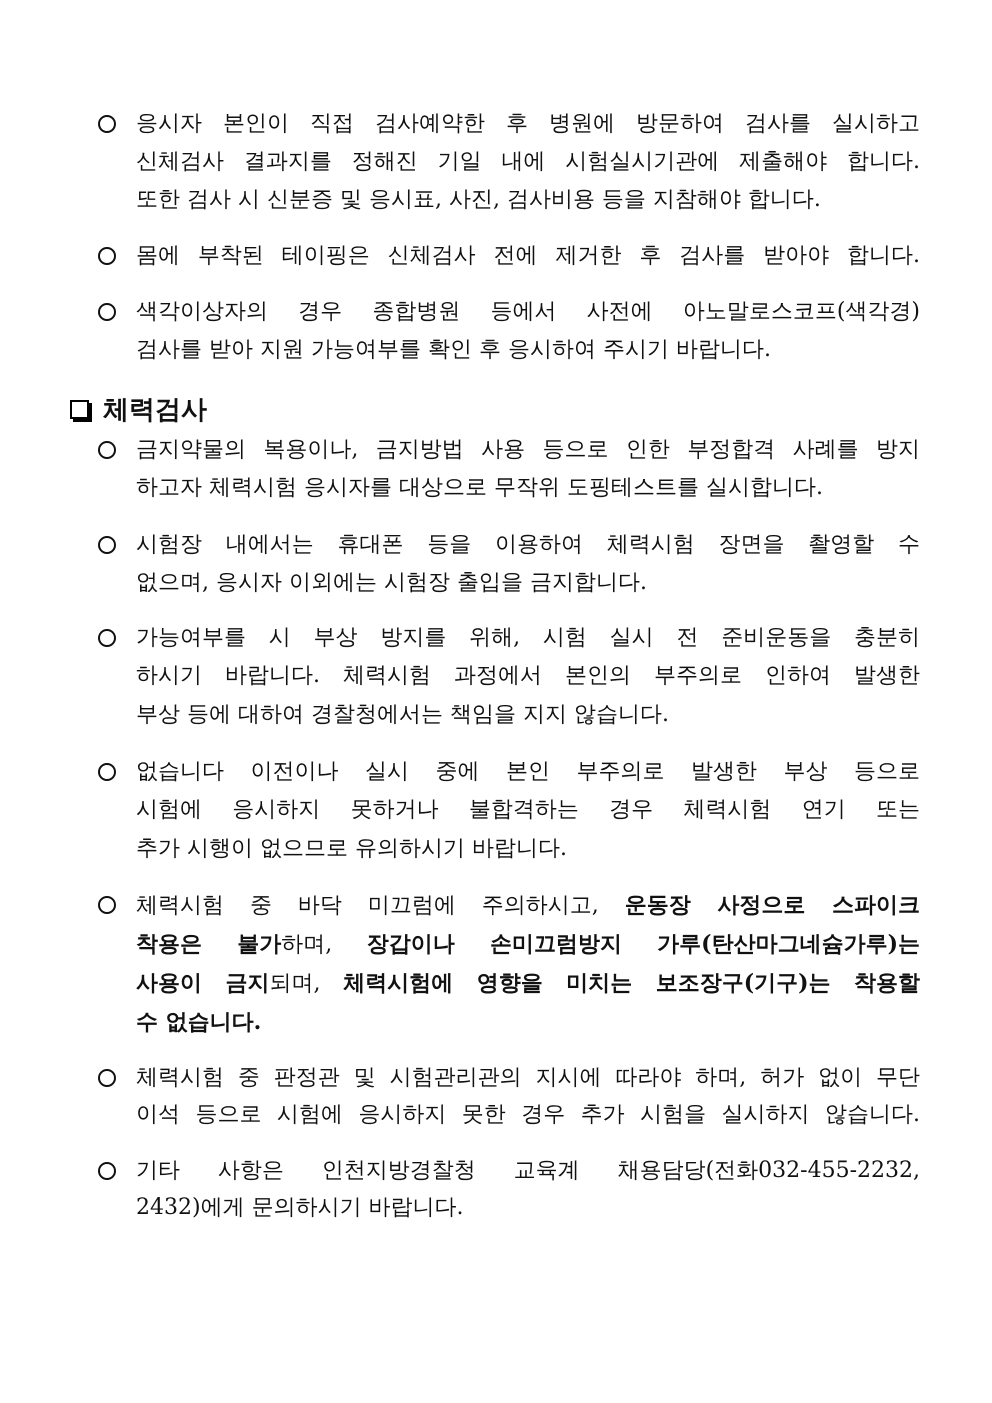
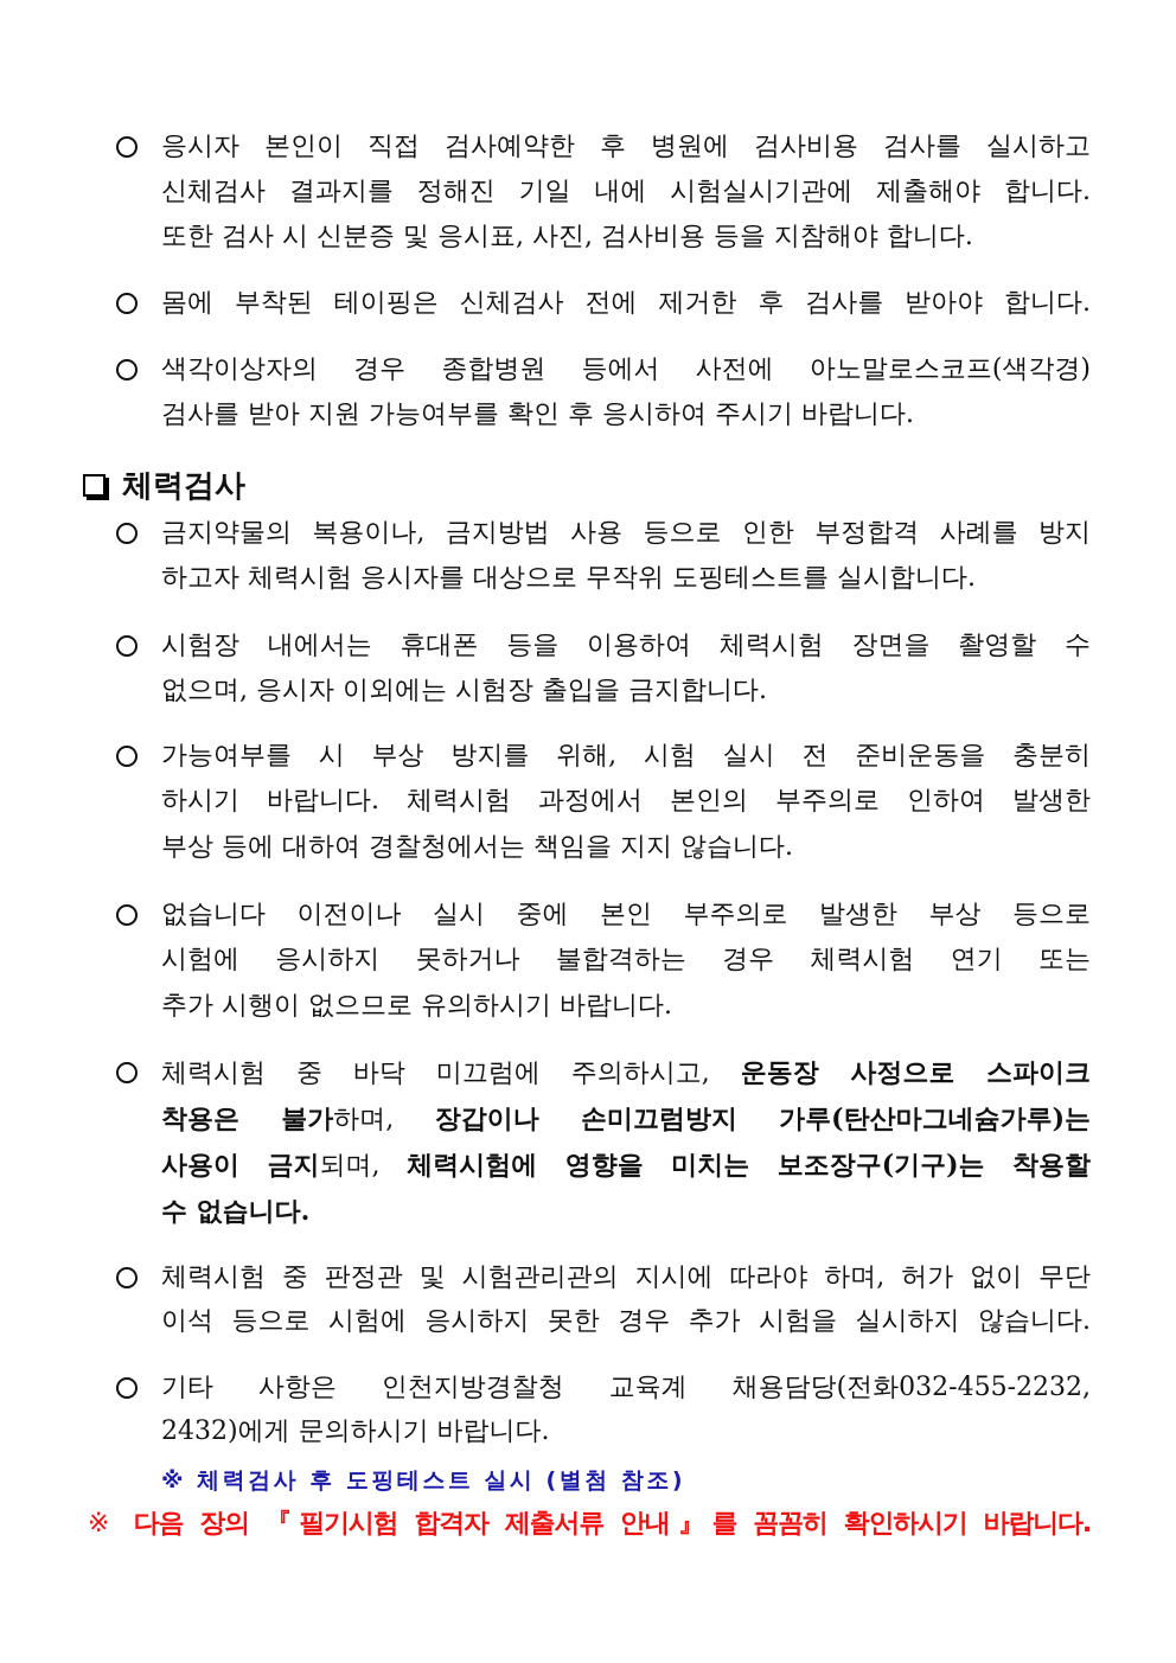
- 응시자 본인이 직접 검사예약한 후 병원에 방문하여 검사를 실시하고
+ 응시자 본인이 직접 검사예약한 후 병원에 검사비용 검사를 실시하고
  신체검사 결과지를 정해진 기일 내에 시험실시기관에 제출해야 합니다.
  또한 검사 시 신분증 및 응시표, 사진, 검사비용 등을 지참해야 합니다.
  몸에 부착된 테이핑은 신체검사 전에 제거한 후 검사를 받아야 합니다.
  색각이상자의 경우 종합병원 등에서 사전에 아노말로스코프(색각경)
  검사를 받아 지원 가능여부를 확인 후 응시하여 주시기 바랍니다.
  체력검사
  금지약물의 복용이나, 금지방법 사용 등으로 인한 부정합격 사례를 방지
  하고자 체력시험 응시자를 대상으로 무작위 도핑테스트를 실시합니다.
  시험장 내에서는 휴대폰 등을 이용하여 체력시험 장면을 촬영할 수
  없으며, 응시자 이외에는 시험장 출입을 금지합니다.
  가능여부를 시 부상 방지를 위해, 시험 실시 전 준비운동을 충분히
  하시기 바랍니다. 체력시험 과정에서 본인의 부주의로 인하여 발생한
  부상 등에 대하여 경찰청에서는 책임을 지지 않습니다.
  없습니다 이전이나 실시 중에 본인 부주의로 발생한 부상 등으로
  시험에 응시하지 못하거나 불합격하는 경우 체력시험 연기 또는
  추가 시행이 없으므로 유의하시기 바랍니다.
  체력시험 중 바닥 미끄럼에 주의하시고, 운동장 사정으로 스파이크
  착용은 불가하며, 장갑이나 손미끄럼방지 가루(탄산마그네슘가루)는
  사용이 금지되며, 체력시험에 영향을 미치는 보조장구(기구)는 착용할
  수 없습니다.
  체력시험 중 판정관 및 시험관리관의 지시에 따라야 하며, 허가 없이 무단
  이석 등으로 시험에 응시하지 못한 경우 추가 시험을 실시하지 않습니다.
  기타 사항은 인천지방경찰청 교육계 채용담당(전화032-455-2232,
  2432)에게 문의하시기 바랍니다.
+ ※ 체력검사 후 도핑테스트 실시 (별첨 참조)
+ ※ 다음 장의 『필기시험 합격자 제출서류 안내』를 꼼꼼히 확인하시기 바랍니다.
